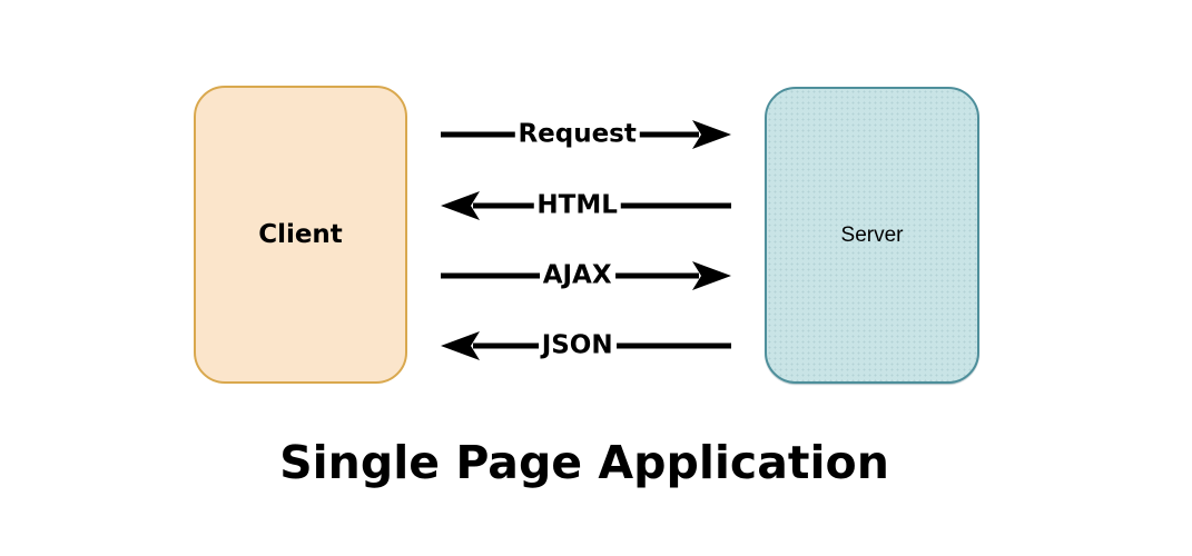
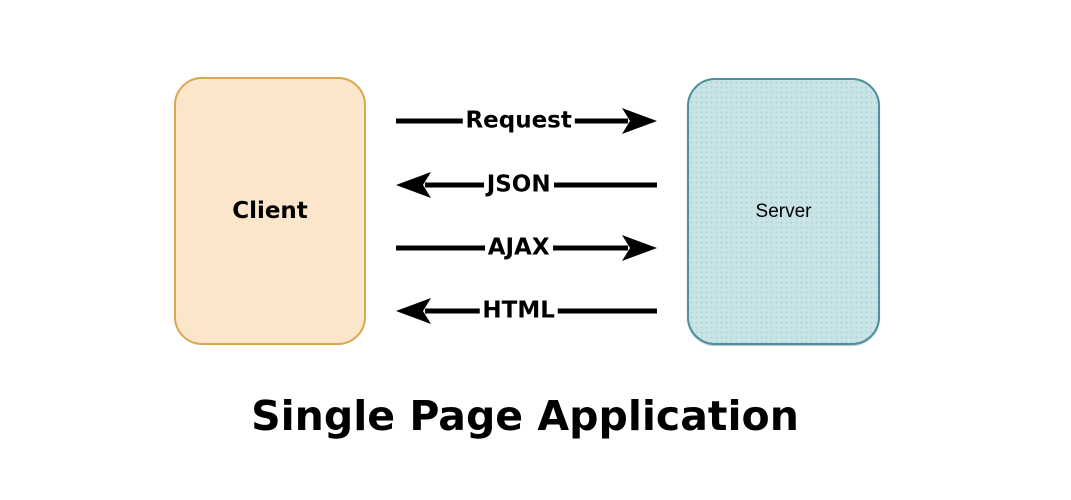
  Client
  Server
  Request
- HTML
+ JSON
  AJAX
- JSON
+ HTML
  Single Page Application
